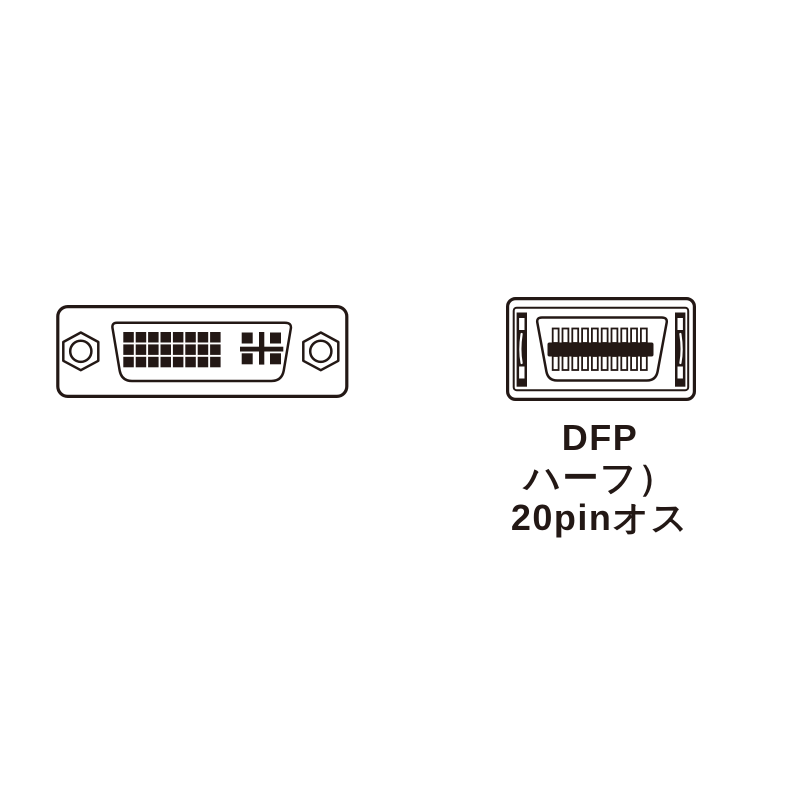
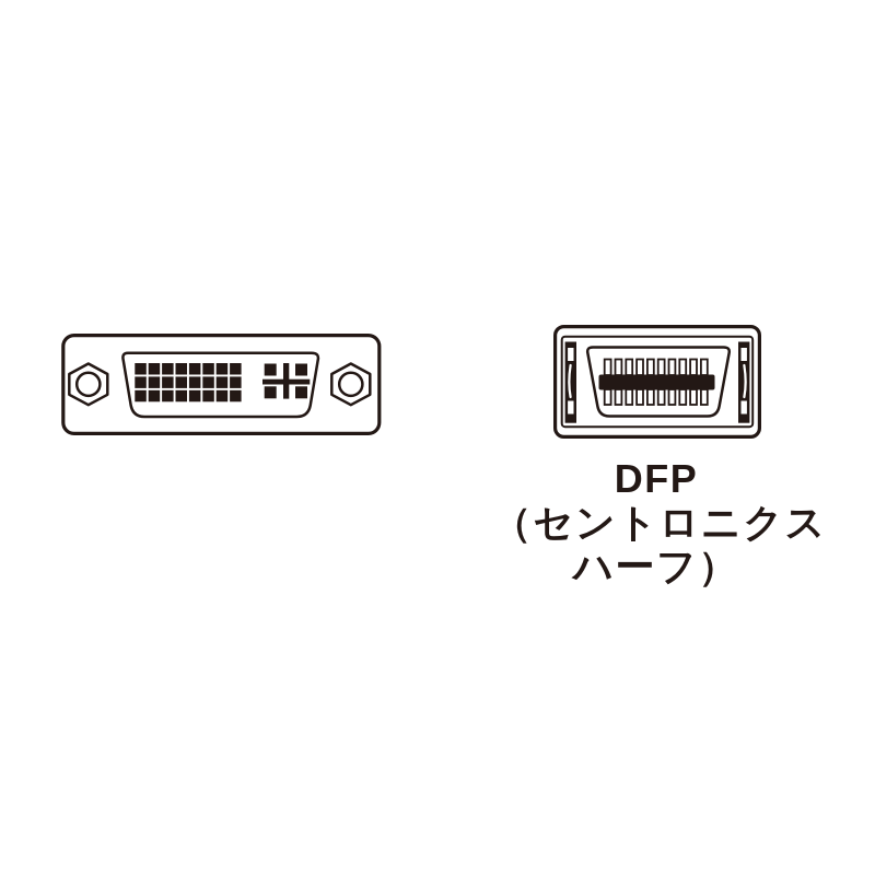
  DFP
+ （セントロニクス
  ハーフ）
- 20pinオス
